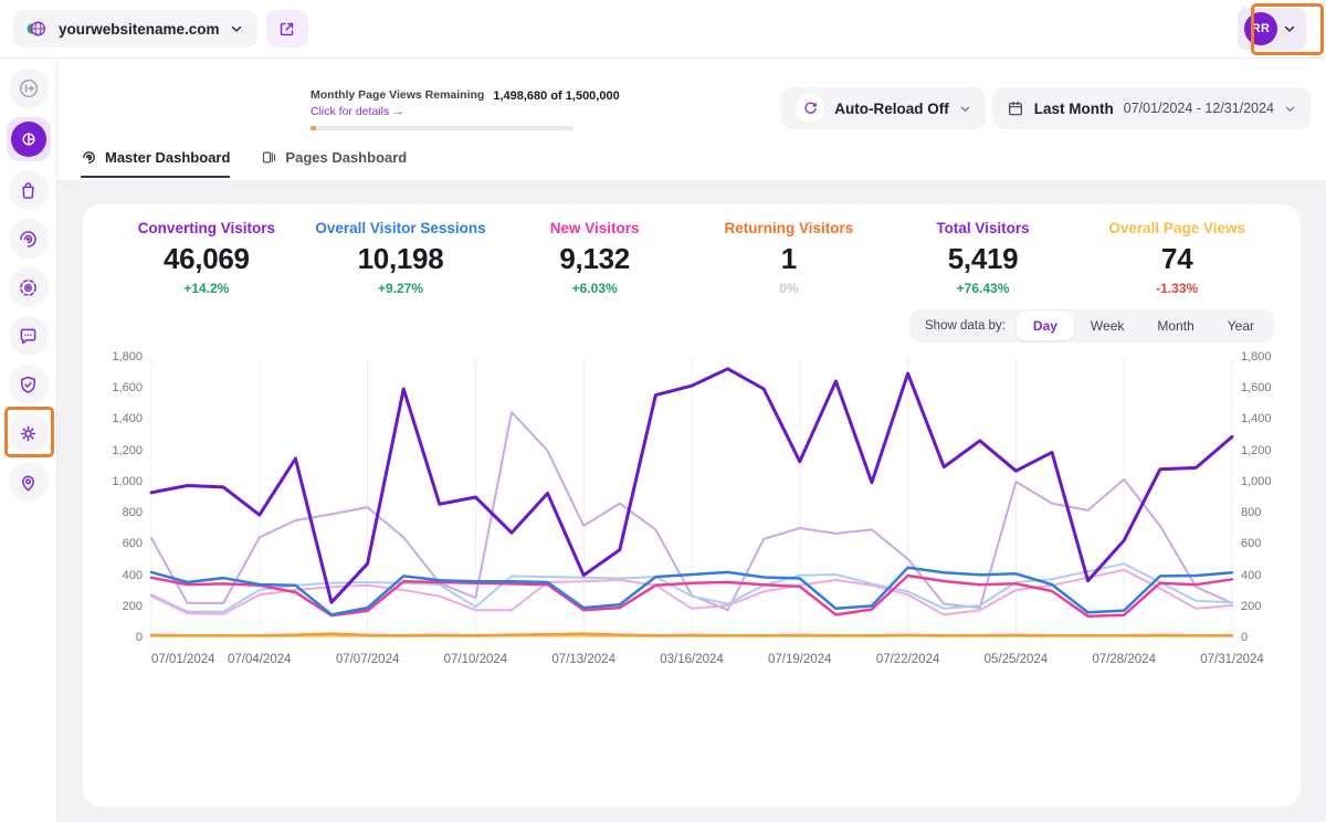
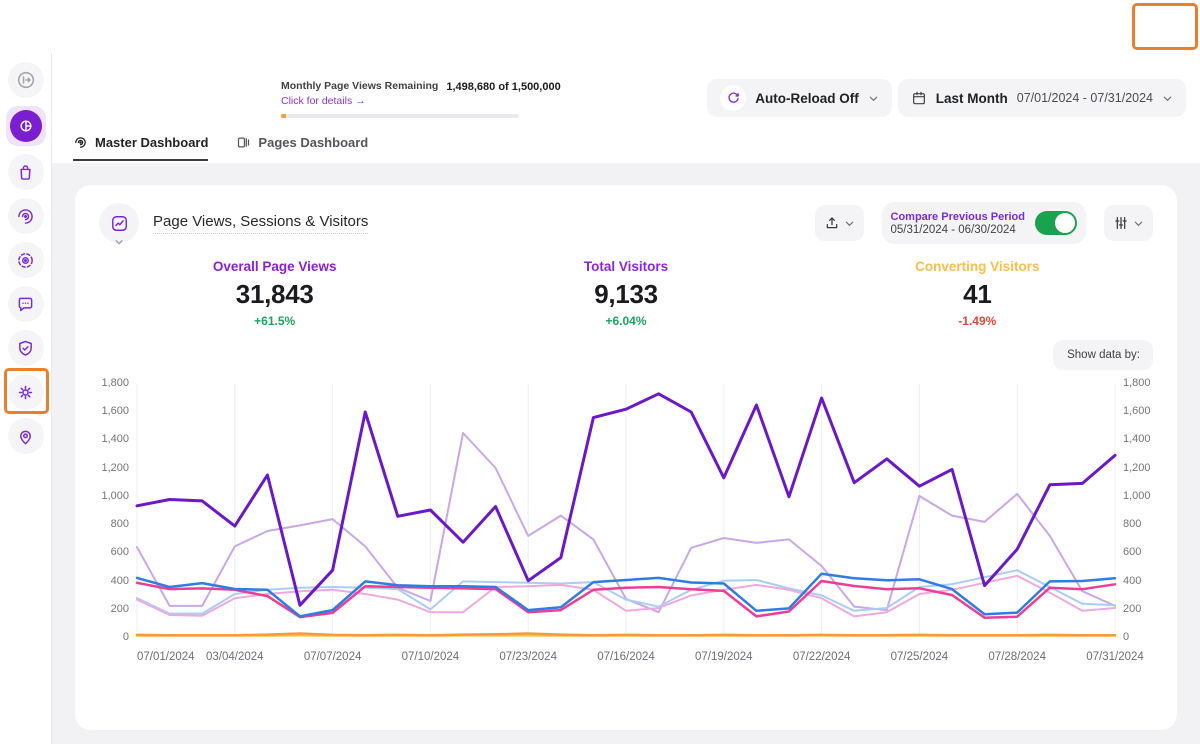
- yourwebsitename.com
- RR
  Monthly Page Views Remaining
  Click for details →
  1,498,680 of 1,500,000
  Auto-Reload Off
  Last Month
- 07/01/2024 - 12/31/2024
+ 07/01/2024 - 07/31/2024
  Master Dashboard
  Pages Dashboard
+ Page Views, Sessions & Visitors
+ Compare Previous Period
+ 05/31/2024 - 06/30/2024
- Converting Visitors
+ Overall Page Views
- 46,069
+ 31,843
- +14.2%
+ +61.5%
- Overall Visitor Sessions
- 10,198
- +9.27%
- New Visitors
- 9,132
- +6.03%
- Returning Visitors
- 1
- 0%
  Total Visitors
- 5,419
+ 9,133
- +76.43%
+ +6.04%
- Overall Page Views
+ Converting Visitors
- 74
+ 41
- -1.33%
+ -1.49%
  Show data by:
- Day Week Month Year
  1,800
  1,600
  1,400
  1,200
  1,000
  800
  600
  400
  200
  0
  1,800
  1,600
  1,400
  1,200
  1,000
  800
  600
  400
  200
  0
  07/01/2024
- 07/04/2024
+ 03/04/2024
  07/07/2024
  07/10/2024
- 07/13/2024
+ 07/23/2024
- 03/16/2024
+ 07/16/2024
  07/19/2024
  07/22/2024
- 05/25/2024
+ 07/25/2024
  07/28/2024
  07/31/2024
